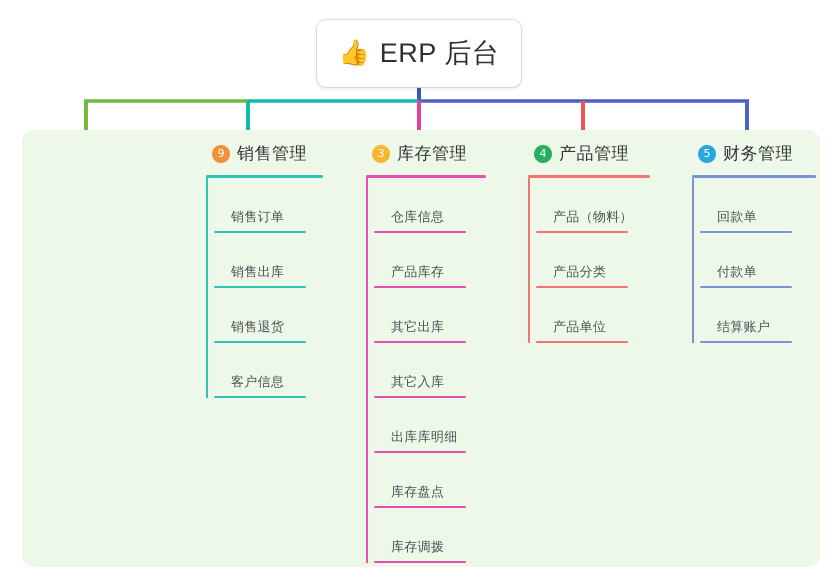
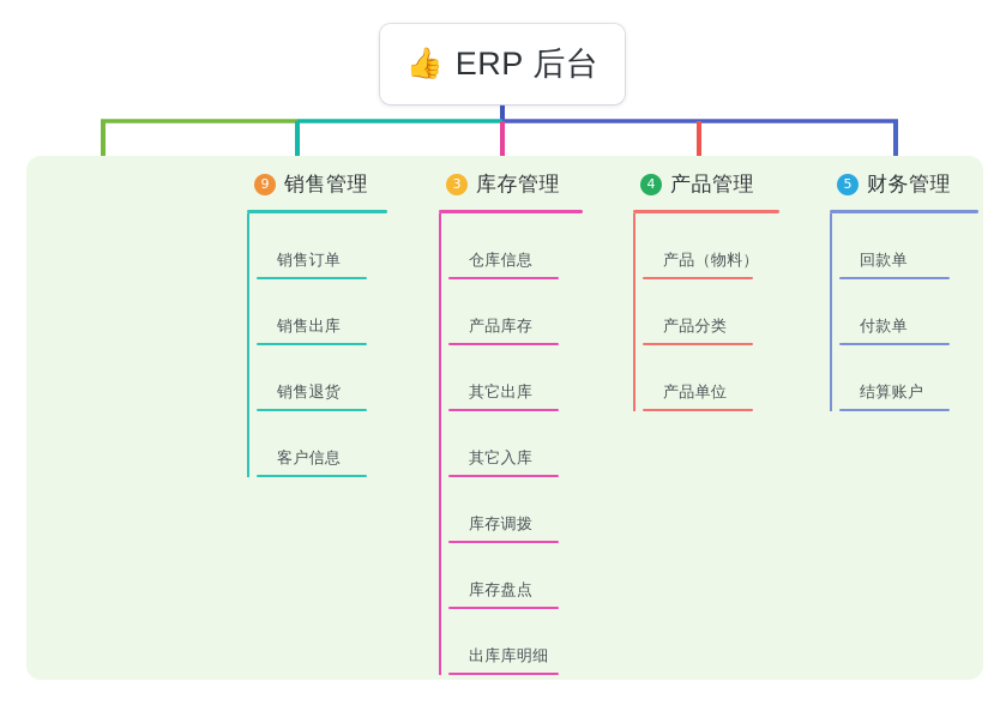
  👍
  ERP 后台
  9
  销售管理
  销售订单
  销售出库
  销售退货
  客户信息
  3
  库存管理
  仓库信息
  产品库存
  其它出库
  其它入库
- 出库库明细
+ 库存调拨
  库存盘点
- 库存调拨
+ 出库库明细
  4
  产品管理
  产品（物料）
  产品分类
  产品单位
  5
  财务管理
  回款单
  付款单
  结算账户
